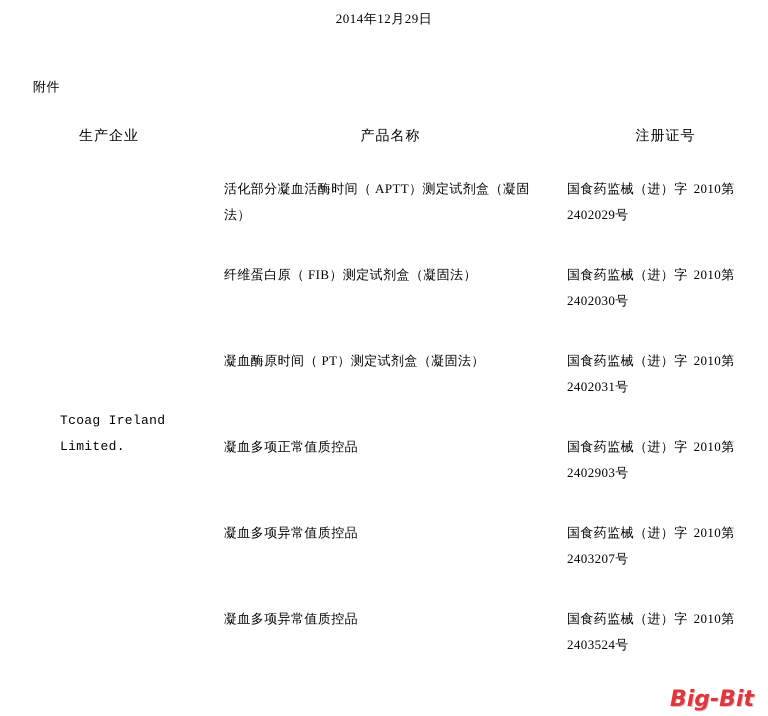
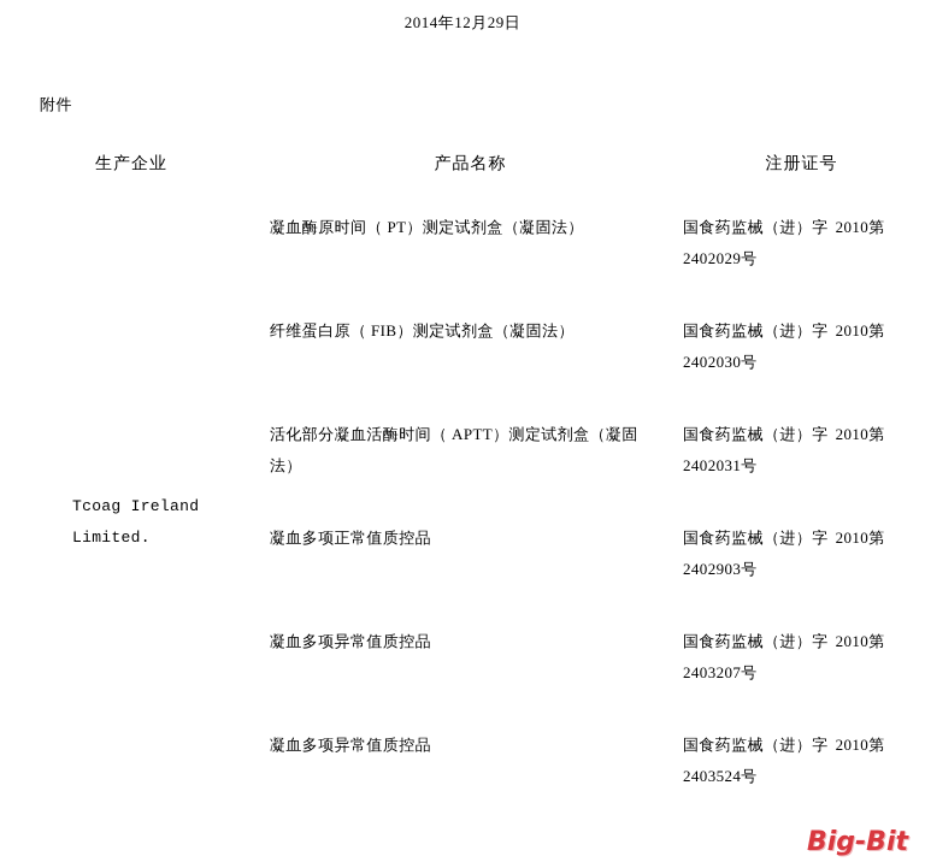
  2014年12月29日
  附件
  生产企业	产品名称	注册证号
- Tcoag Ireland Limited.	活化部分凝血活酶时间（ APTT）测定试剂盒（凝固法）	国食药监械（进）字 2010第 2402029号
+ Tcoag Ireland Limited.	凝血酶原时间（ PT）测定试剂盒（凝固法）	国食药监械（进）字 2010第 2402029号
  纤维蛋白原（ FIB）测定试剂盒（凝固法）	国食药监械（进）字 2010第 2402030号
- 凝血酶原时间（ PT）测定试剂盒（凝固法）	国食药监械（进）字 2010第 2402031号
+ 活化部分凝血活酶时间（ APTT）测定试剂盒（凝固法）	国食药监械（进）字 2010第 2402031号
  凝血多项正常值质控品	国食药监械（进）字 2010第 2402903号
  凝血多项异常值质控品	国食药监械（进）字 2010第 2403207号
  凝血多项异常值质控品	国食药监械（进）字 2010第 2403524号
  Big-Bit
